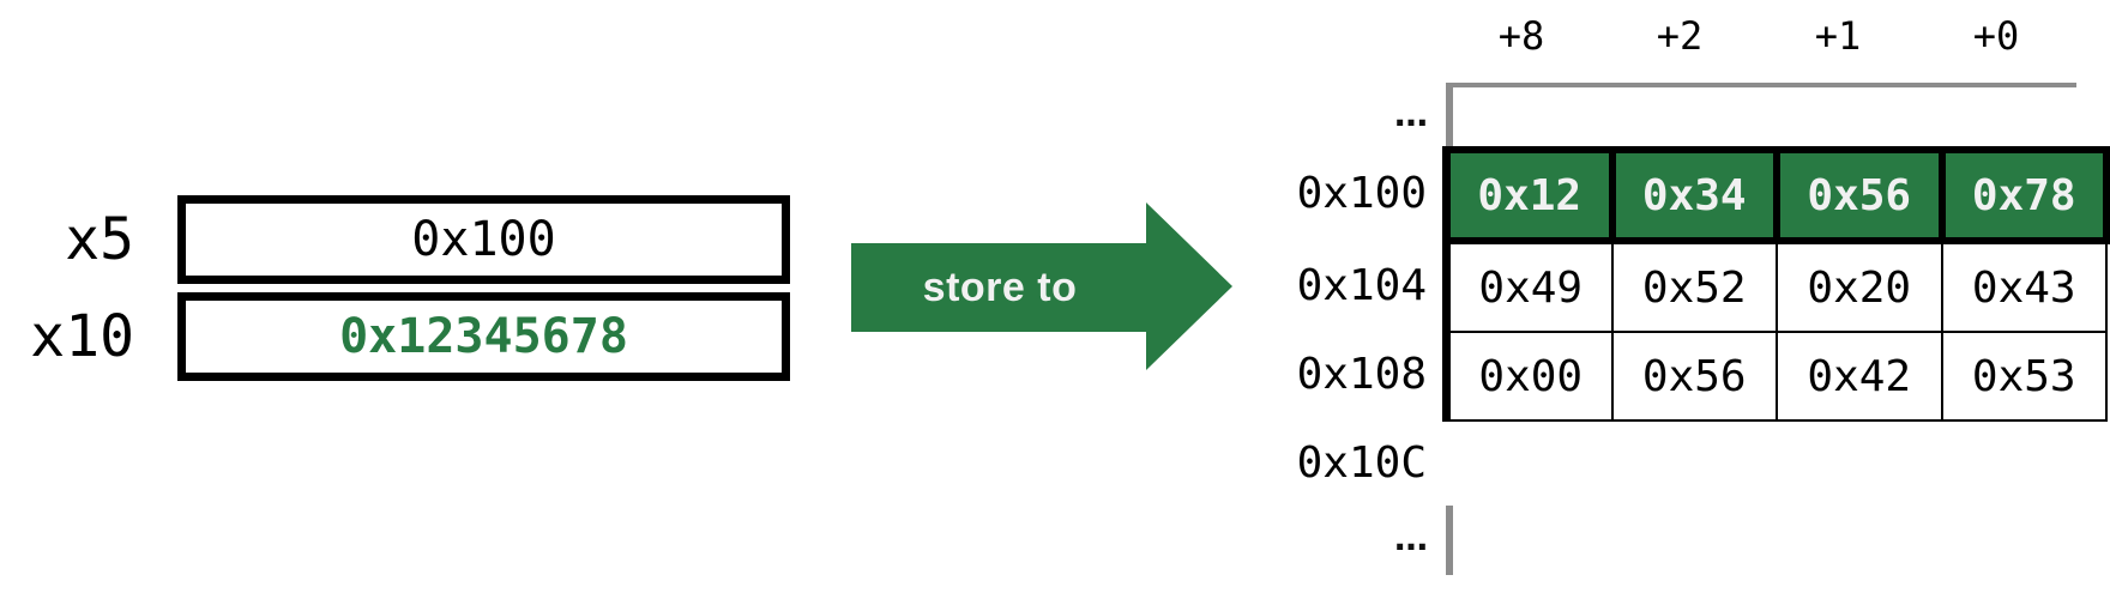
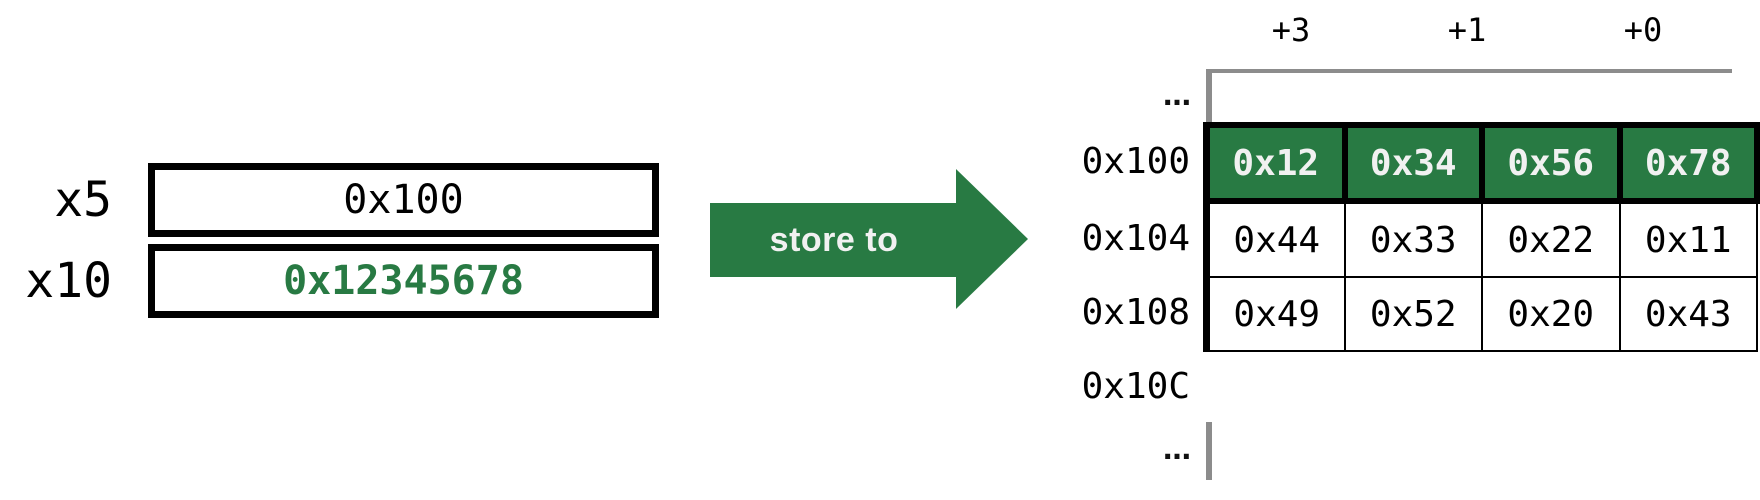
  x5
  0x100
  x10
  0x12345678
  store to
- +8
+ +3
- +2
  +1
  +0
  …
  …
  0x100
  0x104
  0x108
  0x10C
  0x12	0x34	0x56	0x78
+ 0x44	0x33	0x22	0x11
  0x49	0x52	0x20	0x43
- 0x00	0x56	0x42	0x53
